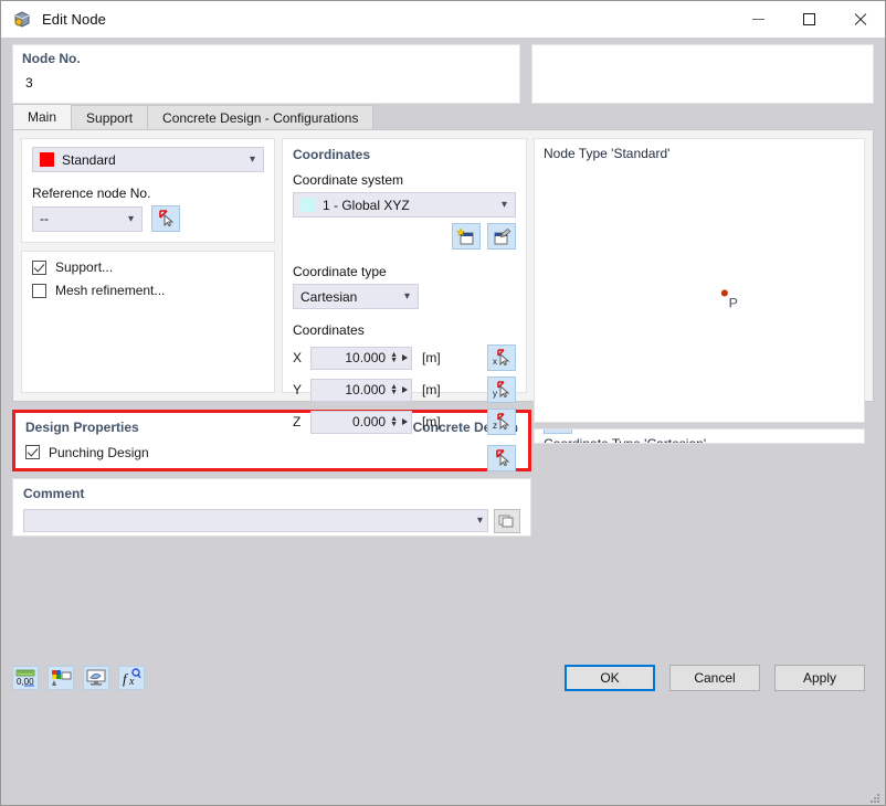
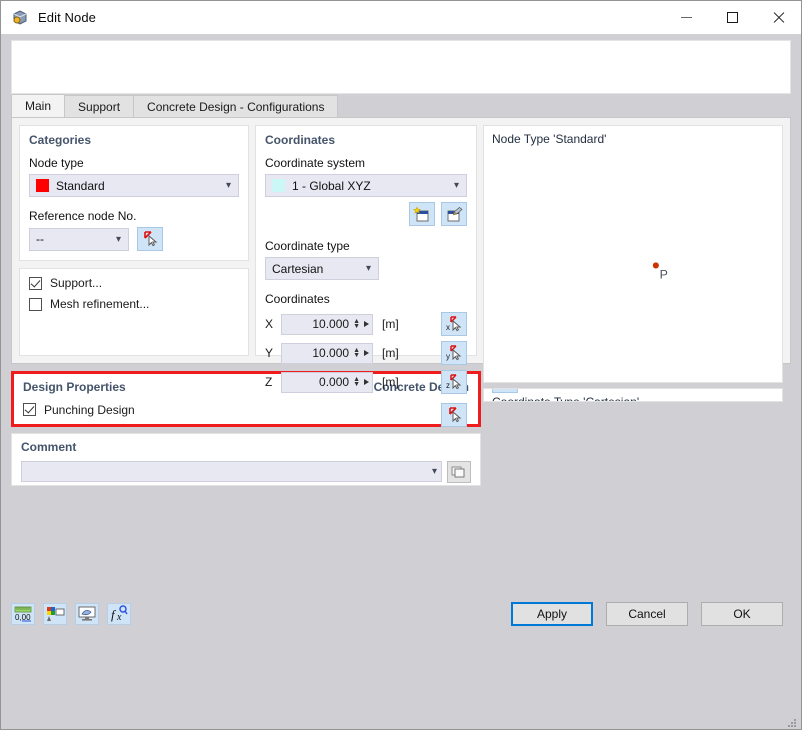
  Edit Node
- Node No.
- 3
  Main
  Support
  Concrete Design - Configurations
+ Categories
+ Node type
  Standard
  ▾
  Reference node No.
  --
  ▾
  Support...
  Mesh refinement...
  Coordinates
  Coordinate system
  1 - Global XYZ
  ▾
  Coordinate type
  Cartesian
  ▾
  Coordinates
  X
  10.000
  [m]
  x
  Y
  10.000
  [m]
  y
  Z
  0.000
  [m]
  z
  Node Type 'Standard'
  P
  Design Properties
  Punching Design
  Comment
  ▾
  0,00
  f
  x
- OK
+ Apply
  Cancel
- Apply
+ OK
